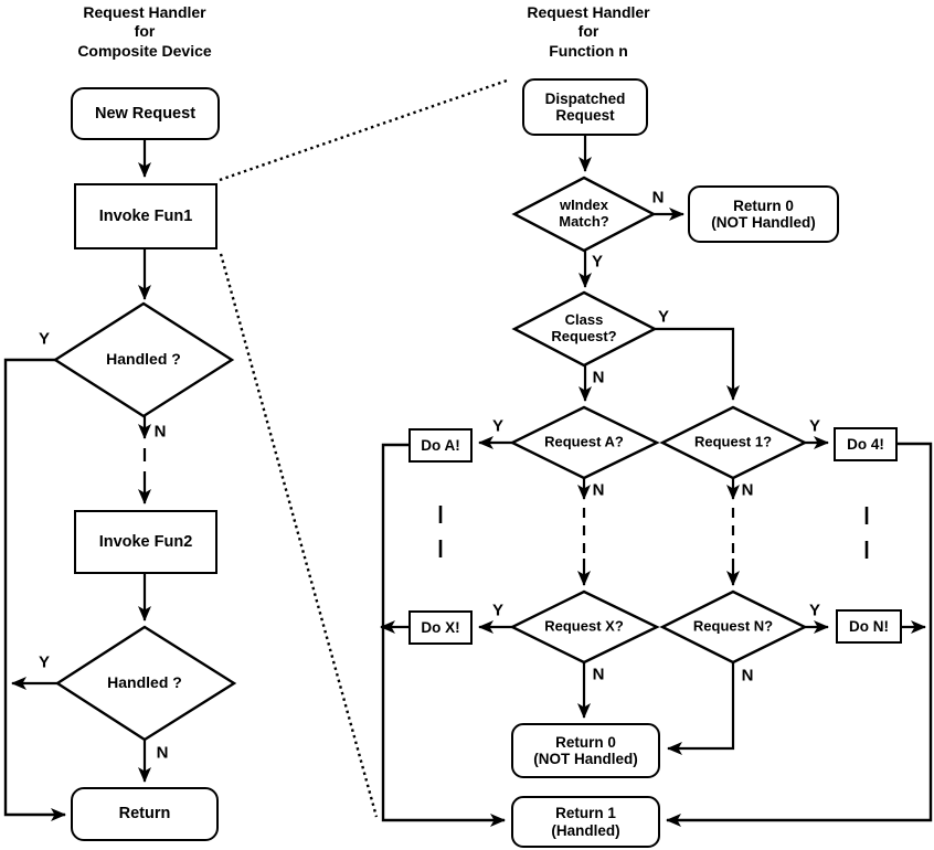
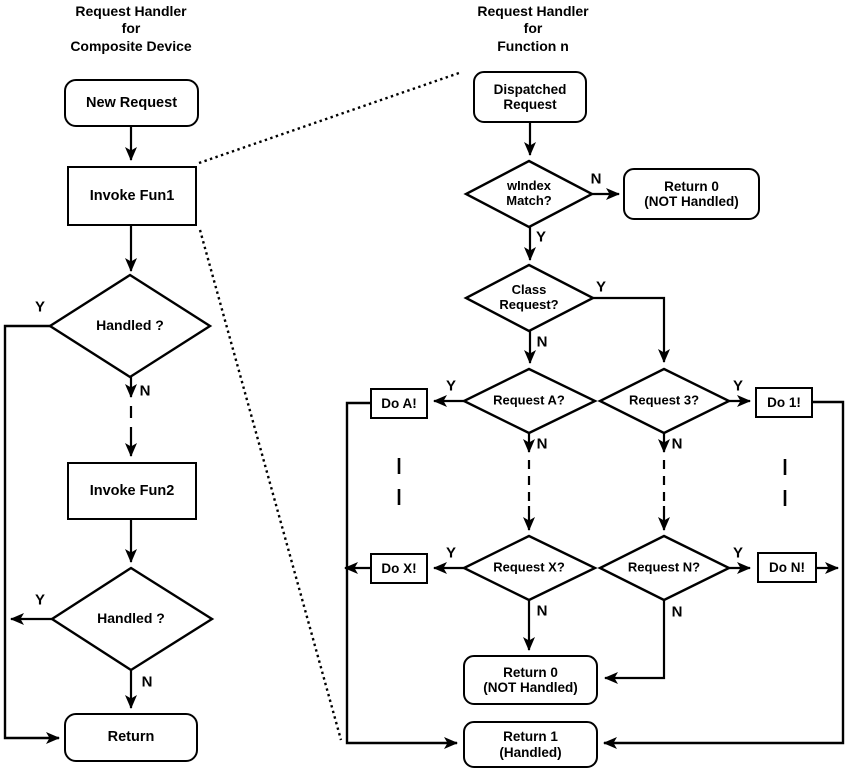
  Request Handler
  for
  Composite Device
  Request Handler
  for
  Function n
  New Request
  Invoke Fun1
  Invoke Fun2
  Return
  Handled ?
  Handled ?
  Y
  N
  Y
  N
  Dispatched
  Request
  Return 0
  (NOT Handled)
  Do A!
- Do 4!
+ Do 1!
  Do X!
  Do N!
  Return 0
  (NOT Handled)
  Return 1
  (Handled)
  wIndex
  Match?
  Class
  Request?
  Request A?
- Request 1?
+ Request 3?
  Request X?
  Request N?
  N
  Y
  Y
  N
  Y
  Y
  N
  N
  Y
  Y
  N
  N
